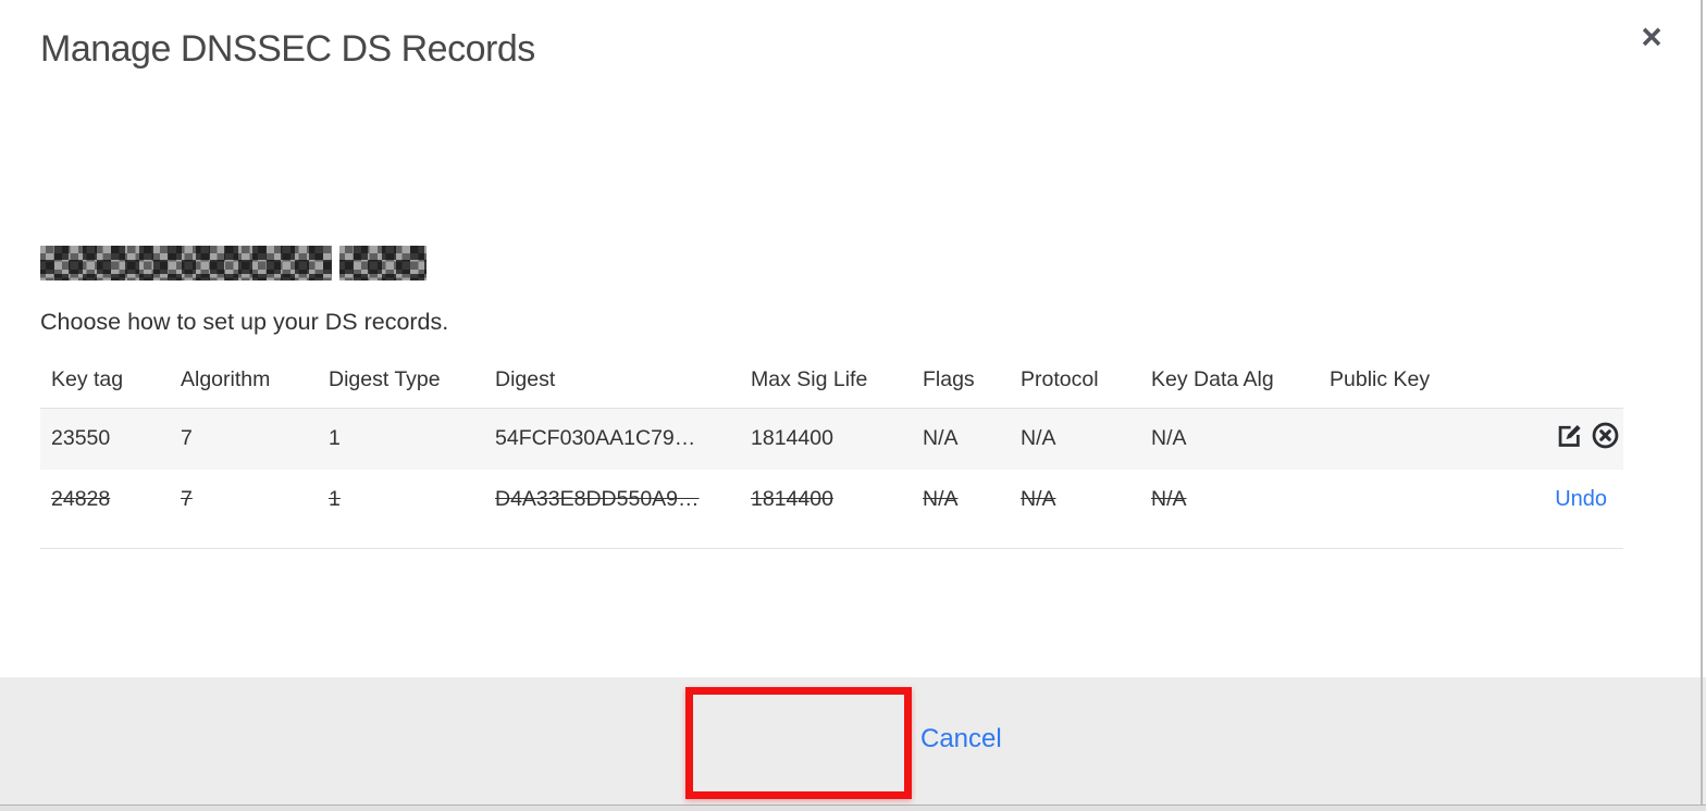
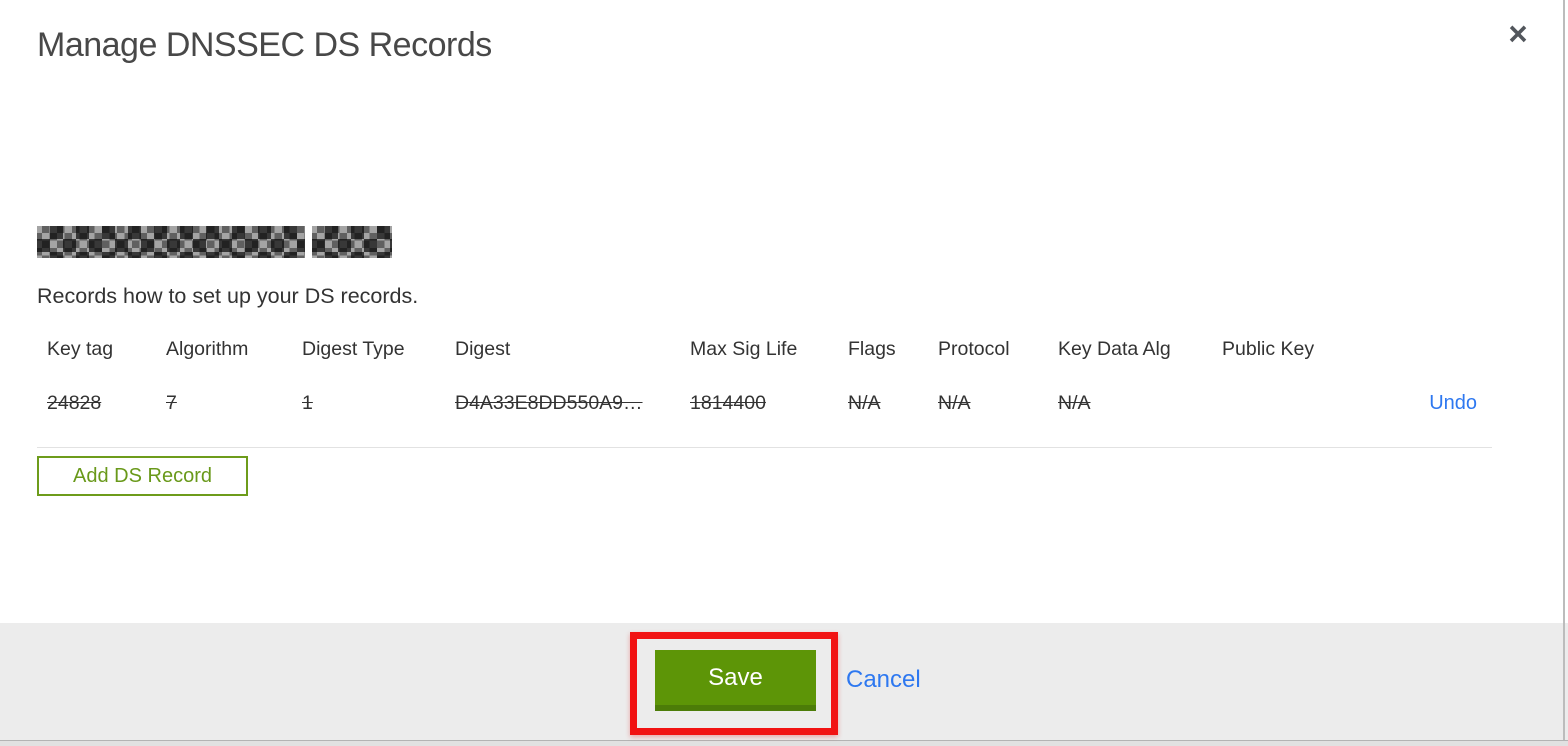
  Manage DNSSEC DS Records
  ×
- Choose how to set up your DS records.
+ Records how to set up your DS records.
  Key tag	Algorithm	Digest Type	Digest	Max Sig Life	Flags	Protocol	Key Data Alg	Public Key
- 23550	7	1	54FCF030AA1C79…	1814400	N/A	N/A	N/A
  24828	7	1	D4A33E8DD550A9…	1814400	N/A	N/A	N/A		Undo
+ Add DS Record
+ Save
  Cancel
